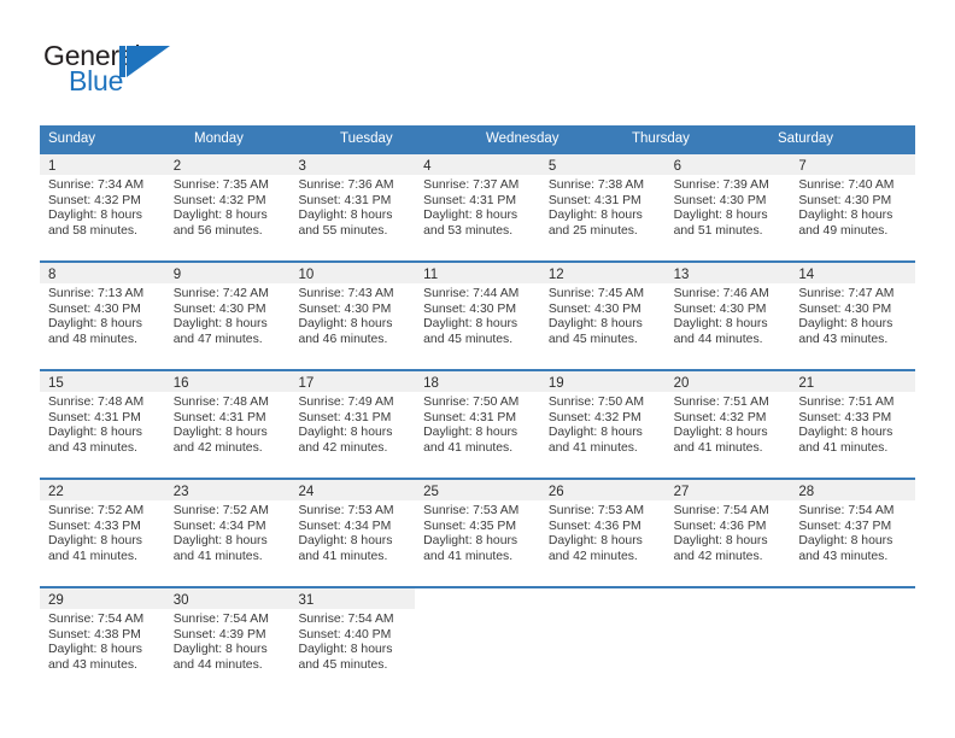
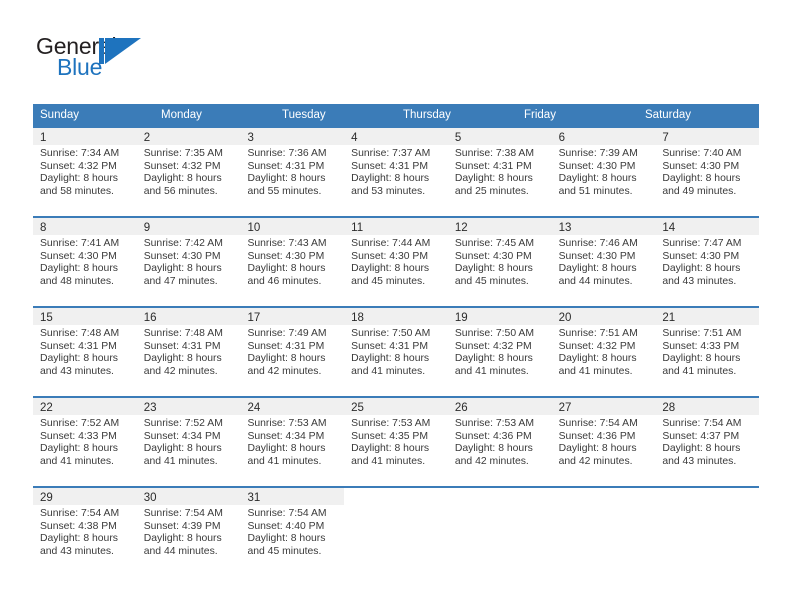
  General
  Blue
  Sunday
  Monday
  Tuesday
- Wednesday
  Thursday
+ Friday
  Saturday
  1
  Sunrise: 7:34 AM
  Sunset: 4:32 PM
  Daylight: 8 hours
  and 58 minutes.
  2
  Sunrise: 7:35 AM
  Sunset: 4:32 PM
  Daylight: 8 hours
  and 56 minutes.
  3
  Sunrise: 7:36 AM
  Sunset: 4:31 PM
  Daylight: 8 hours
  and 55 minutes.
  4
  Sunrise: 7:37 AM
  Sunset: 4:31 PM
  Daylight: 8 hours
  and 53 minutes.
  5
  Sunrise: 7:38 AM
  Sunset: 4:31 PM
  Daylight: 8 hours
  and 25 minutes.
  6
  Sunrise: 7:39 AM
  Sunset: 4:30 PM
  Daylight: 8 hours
  and 51 minutes.
  7
  Sunrise: 7:40 AM
  Sunset: 4:30 PM
  Daylight: 8 hours
  and 49 minutes.
  8
- Sunrise: 7:13 AM
+ Sunrise: 7:41 AM
  Sunset: 4:30 PM
  Daylight: 8 hours
  and 48 minutes.
  9
  Sunrise: 7:42 AM
  Sunset: 4:30 PM
  Daylight: 8 hours
  and 47 minutes.
  10
  Sunrise: 7:43 AM
  Sunset: 4:30 PM
  Daylight: 8 hours
  and 46 minutes.
  11
  Sunrise: 7:44 AM
  Sunset: 4:30 PM
  Daylight: 8 hours
  and 45 minutes.
  12
  Sunrise: 7:45 AM
  Sunset: 4:30 PM
  Daylight: 8 hours
  and 45 minutes.
  13
  Sunrise: 7:46 AM
  Sunset: 4:30 PM
  Daylight: 8 hours
  and 44 minutes.
  14
  Sunrise: 7:47 AM
  Sunset: 4:30 PM
  Daylight: 8 hours
  and 43 minutes.
  15
  Sunrise: 7:48 AM
  Sunset: 4:31 PM
  Daylight: 8 hours
  and 43 minutes.
  16
  Sunrise: 7:48 AM
  Sunset: 4:31 PM
  Daylight: 8 hours
  and 42 minutes.
  17
  Sunrise: 7:49 AM
  Sunset: 4:31 PM
  Daylight: 8 hours
  and 42 minutes.
  18
  Sunrise: 7:50 AM
  Sunset: 4:31 PM
  Daylight: 8 hours
  and 41 minutes.
  19
  Sunrise: 7:50 AM
  Sunset: 4:32 PM
  Daylight: 8 hours
  and 41 minutes.
  20
  Sunrise: 7:51 AM
  Sunset: 4:32 PM
  Daylight: 8 hours
  and 41 minutes.
  21
  Sunrise: 7:51 AM
  Sunset: 4:33 PM
  Daylight: 8 hours
  and 41 minutes.
  22
  Sunrise: 7:52 AM
  Sunset: 4:33 PM
  Daylight: 8 hours
  and 41 minutes.
  23
  Sunrise: 7:52 AM
  Sunset: 4:34 PM
  Daylight: 8 hours
  and 41 minutes.
  24
  Sunrise: 7:53 AM
  Sunset: 4:34 PM
  Daylight: 8 hours
  and 41 minutes.
  25
  Sunrise: 7:53 AM
  Sunset: 4:35 PM
  Daylight: 8 hours
  and 41 minutes.
  26
  Sunrise: 7:53 AM
  Sunset: 4:36 PM
  Daylight: 8 hours
  and 42 minutes.
  27
  Sunrise: 7:54 AM
  Sunset: 4:36 PM
  Daylight: 8 hours
  and 42 minutes.
  28
  Sunrise: 7:54 AM
  Sunset: 4:37 PM
  Daylight: 8 hours
  and 43 minutes.
  29
  Sunrise: 7:54 AM
  Sunset: 4:38 PM
  Daylight: 8 hours
  and 43 minutes.
  30
  Sunrise: 7:54 AM
  Sunset: 4:39 PM
  Daylight: 8 hours
  and 44 minutes.
  31
  Sunrise: 7:54 AM
  Sunset: 4:40 PM
  Daylight: 8 hours
  and 45 minutes.
